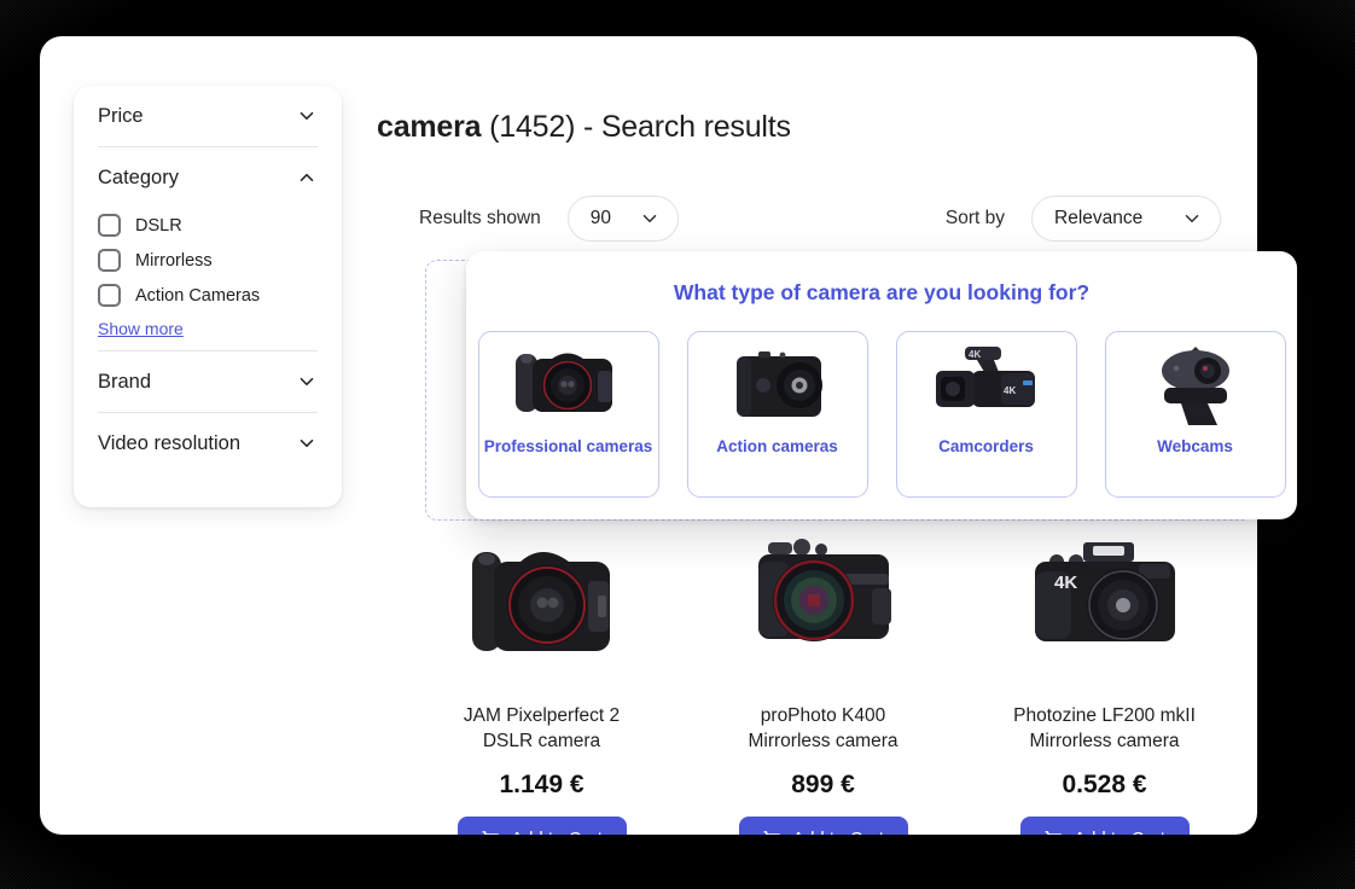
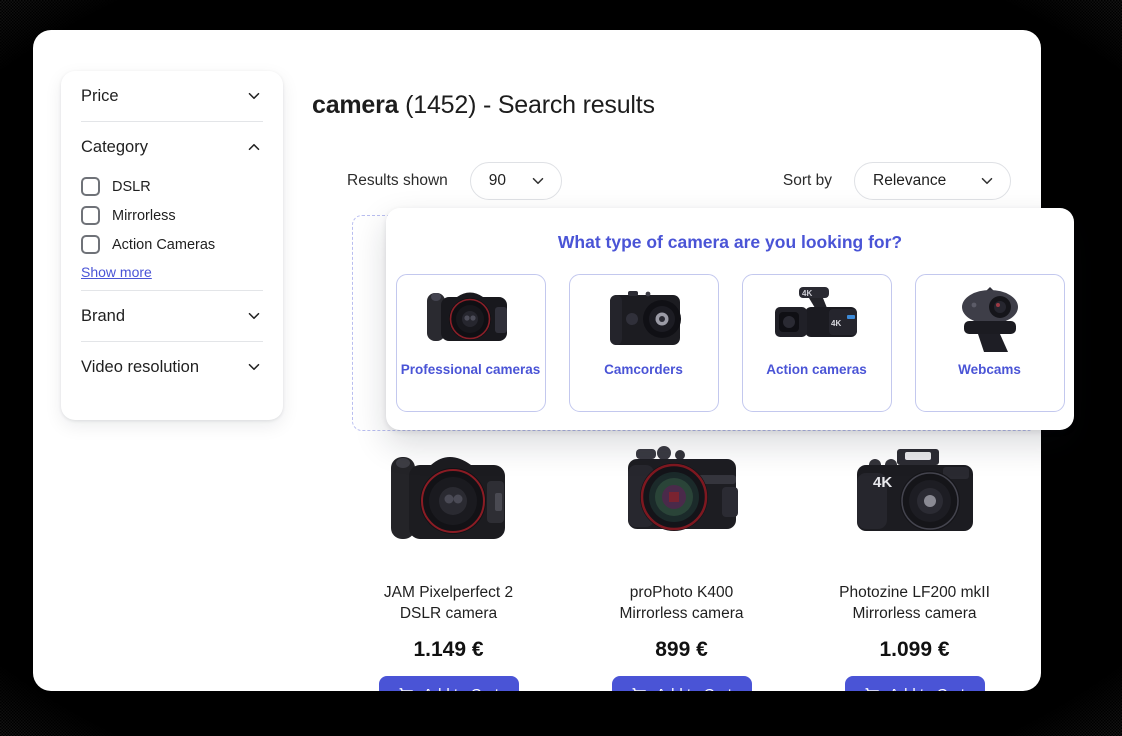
  Price
  Category
  DSLR
  Mirrorless
  Action Cameras
  Show more
  Brand
  Video resolution
  camera (1452) - Search results
  Results shown
  90
  Sort by
  Relevance
  JAM Pixelperfect 2
  DSLR camera
  1.149 €
  proPhoto K400
  Mirrorless camera
  899 €
  4K
  Photozine LF200 mkII
  Mirrorless camera
- 0.528 €
+ 1.099 €
  What type of camera are you looking for?
  Professional cameras
- Action cameras
+ Camcorders
  4K
  4K
- Camcorders
+ Action cameras
  Webcams
